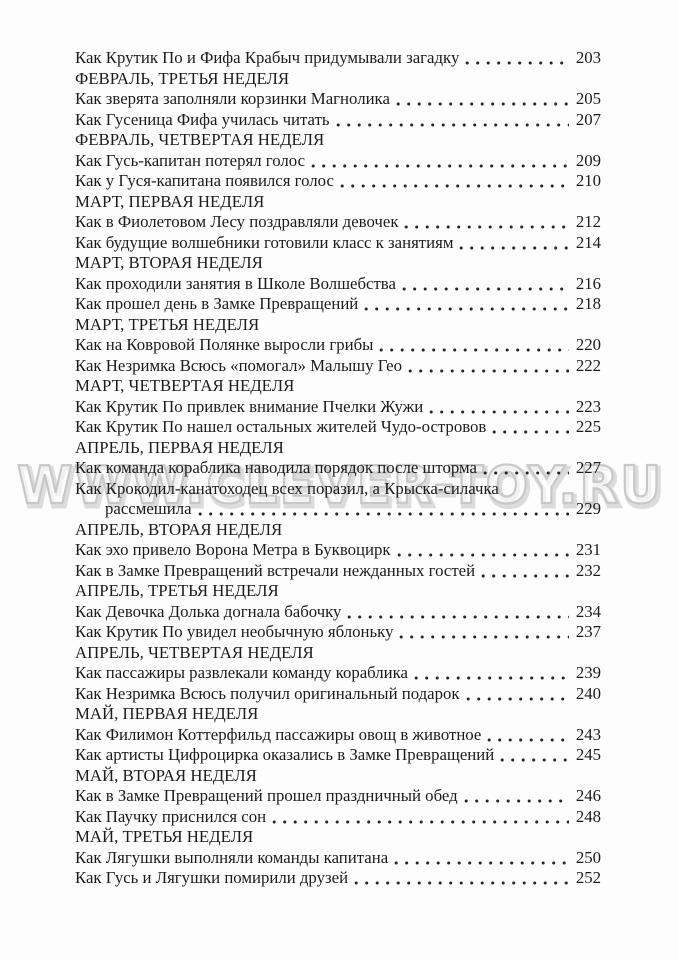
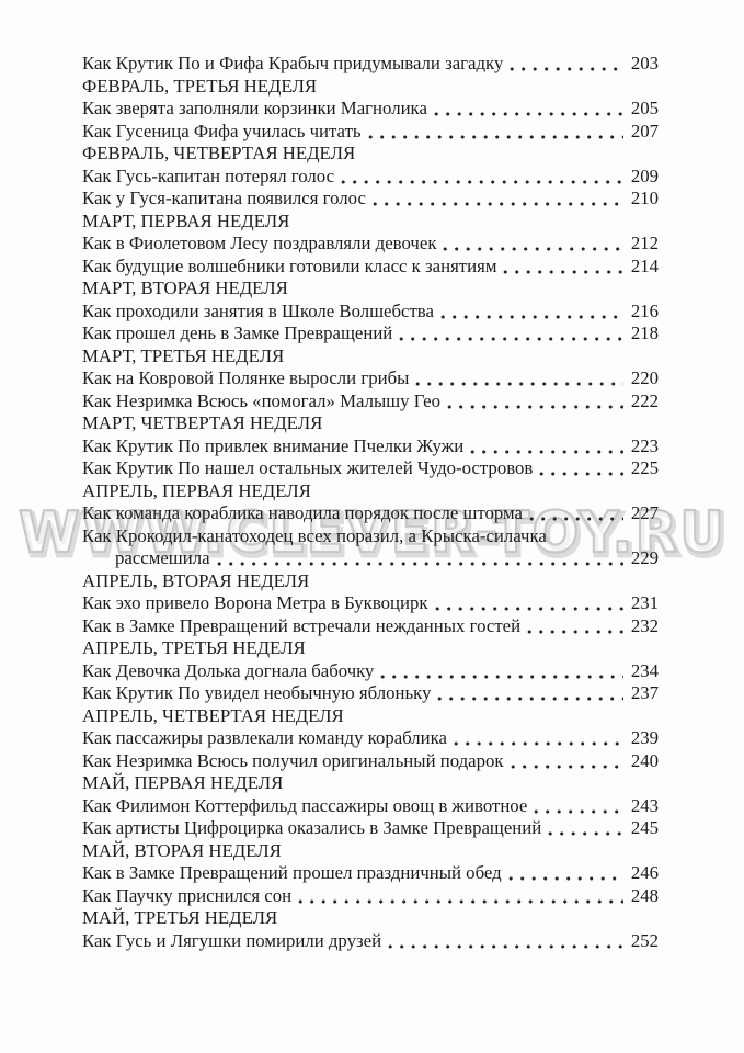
  WWW.CLEVER-TOY.RU
  Как Крутик По и Фифа Крабыч придумывали загадку
  203
  ФЕВРАЛЬ, ТРЕТЬЯ НЕДЕЛЯ
  Как зверята заполняли корзинки Магнолика
  205
  Как Гусеница Фифа училась читать
  207
  ФЕВРАЛЬ, ЧЕТВЕРТАЯ НЕДЕЛЯ
  Как Гусь-капитан потерял голос
  209
  Как у Гуся-капитана появился голос
  210
  МАРТ, ПЕРВАЯ НЕДЕЛЯ
  Как в Фиолетовом Лесу поздравляли девочек
  212
  Как будущие волшебники готовили класс к занятиям
  214
  МАРТ, ВТОРАЯ НЕДЕЛЯ
  Как проходили занятия в Школе Волшебства
  216
  Как прошел день в Замке Превращений
  218
  МАРТ, ТРЕТЬЯ НЕДЕЛЯ
  Как на Ковровой Полянке выросли грибы
  220
  Как Незримка Всюсь «помогал» Малышу Гео
  222
  МАРТ, ЧЕТВЕРТАЯ НЕДЕЛЯ
  Как Крутик По привлек внимание Пчелки Жужи
  223
  Как Крутик По нашел остальных жителей Чудо-островов
  225
  АПРЕЛЬ, ПЕРВАЯ НЕДЕЛЯ
  Как команда кораблика наводила порядок после шторма
  227
  Как Крокодил-канатоходец всех поразил, а Крыска-силачка
  рассмешила
  229
  АПРЕЛЬ, ВТОРАЯ НЕДЕЛЯ
  Как эхо привело Ворона Метра в Буквоцирк
  231
  Как в Замке Превращений встречали нежданных гостей
  232
  АПРЕЛЬ, ТРЕТЬЯ НЕДЕЛЯ
  Как Девочка Долька догнала бабочку
  234
  Как Крутик По увидел необычную яблоньку
  237
  АПРЕЛЬ, ЧЕТВЕРТАЯ НЕДЕЛЯ
  Как пассажиры развлекали команду кораблика
  239
  Как Незримка Всюсь получил оригинальный подарок
  240
  МАЙ, ПЕРВАЯ НЕДЕЛЯ
  Как Филимон Коттерфильд пассажиры овощ в животное
  243
  Как артисты Цифроцирка оказались в Замке Превращений
  245
  МАЙ, ВТОРАЯ НЕДЕЛЯ
  Как в Замке Превращений прошел праздничный обед
  246
  Как Паучку приснился сон
  248
  МАЙ, ТРЕТЬЯ НЕДЕЛЯ
- Как Лягушки выполняли команды капитана
- 250
  Как Гусь и Лягушки помирили друзей
  252
